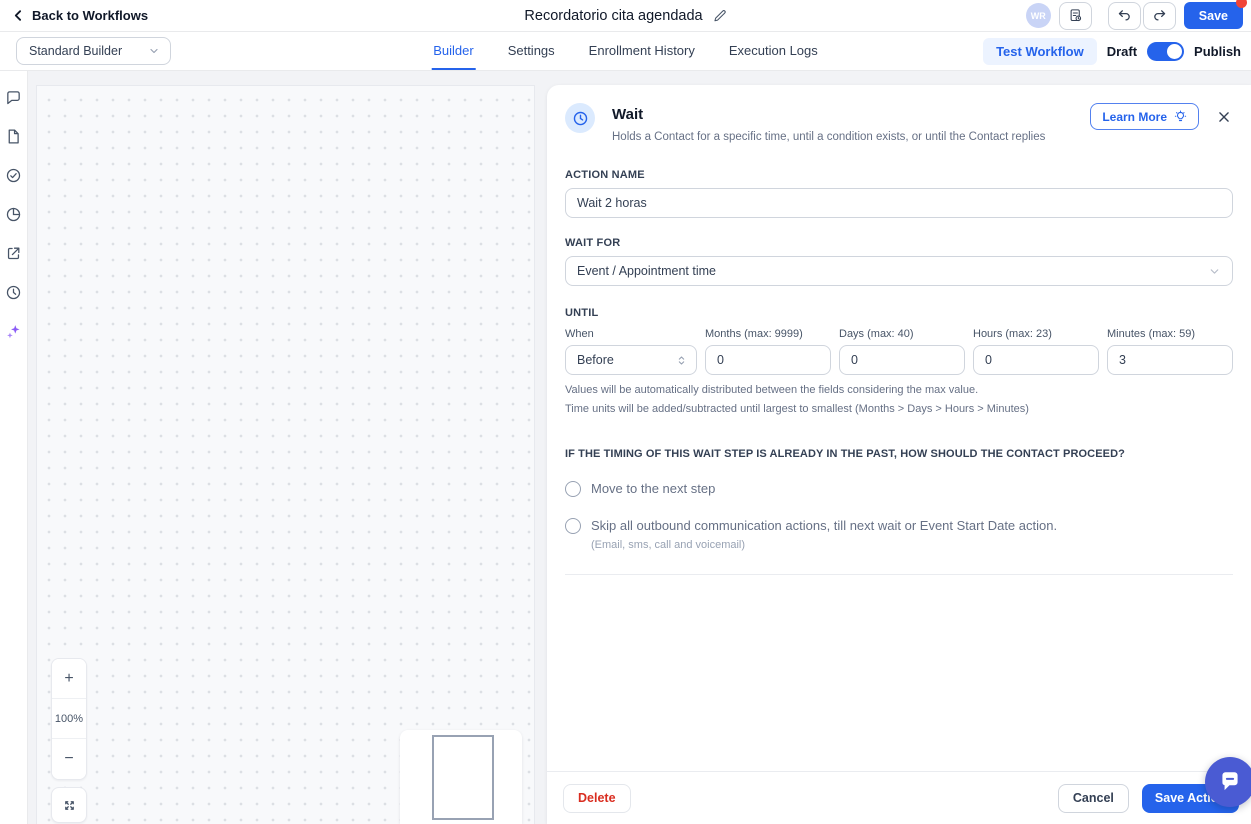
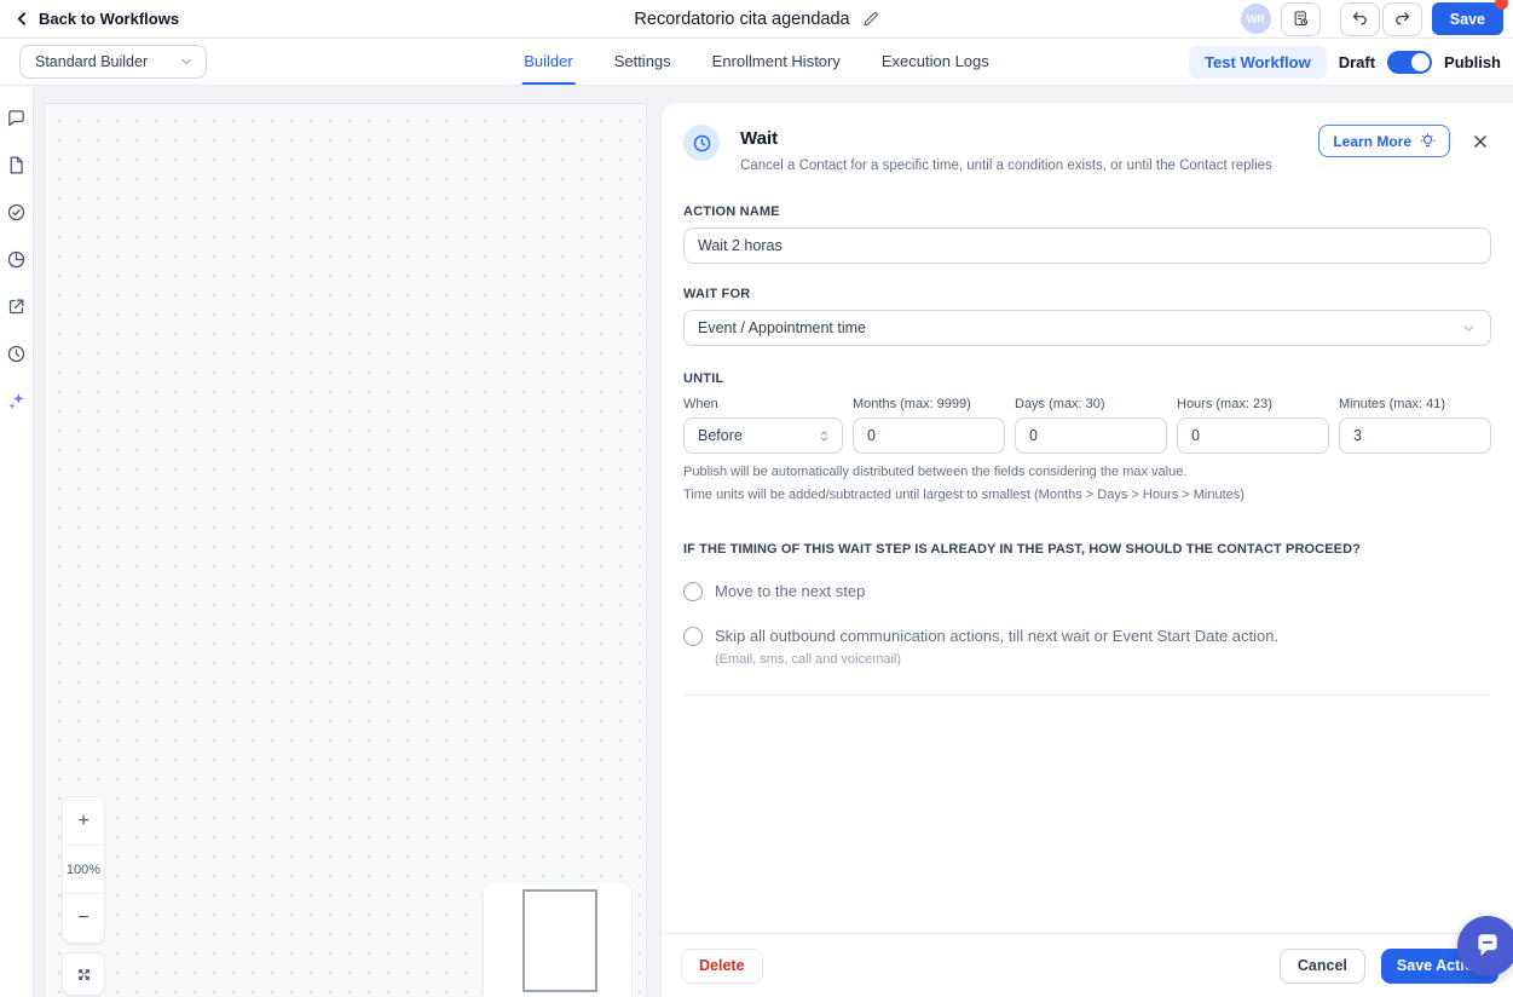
  Back to Workflows
  Recordatorio cita agendada
  WR
  Save
  Standard Builder
  Builder
  Settings
  Enrollment History
  Execution Logs
  Test Workflow
  Draft
  Publish
  +
  100%
  −
  Wait
- Holds a Contact for a specific time, until a condition exists, or until the Contact replies
+ Cancel a Contact for a specific time, until a condition exists, or until the Contact replies
  Learn More
  ACTION NAME
  Wait 2 horas
  WAIT FOR
  Event / Appointment time
  UNTIL
  When
  Before
  Months (max: 9999)
  0
- Days (max: 40)
+ Days (max: 30)
  0
  Hours (max: 23)
  0
- Minutes (max: 59)
+ Minutes (max: 41)
  3
- Values will be automatically distributed between the fields considering the max value.
+ Publish will be automatically distributed between the fields considering the max value.
  Time units will be added/subtracted until largest to smallest (Months > Days > Hours > Minutes)
  IF THE TIMING OF THIS WAIT STEP IS ALREADY IN THE PAST, HOW SHOULD THE CONTACT PROCEED?
  Move to the next step
  Skip all outbound communication actions, till next wait or Event Start Date action.
  (Email, sms, call and voicemail)
  Delete
  Cancel
  Save Acti
